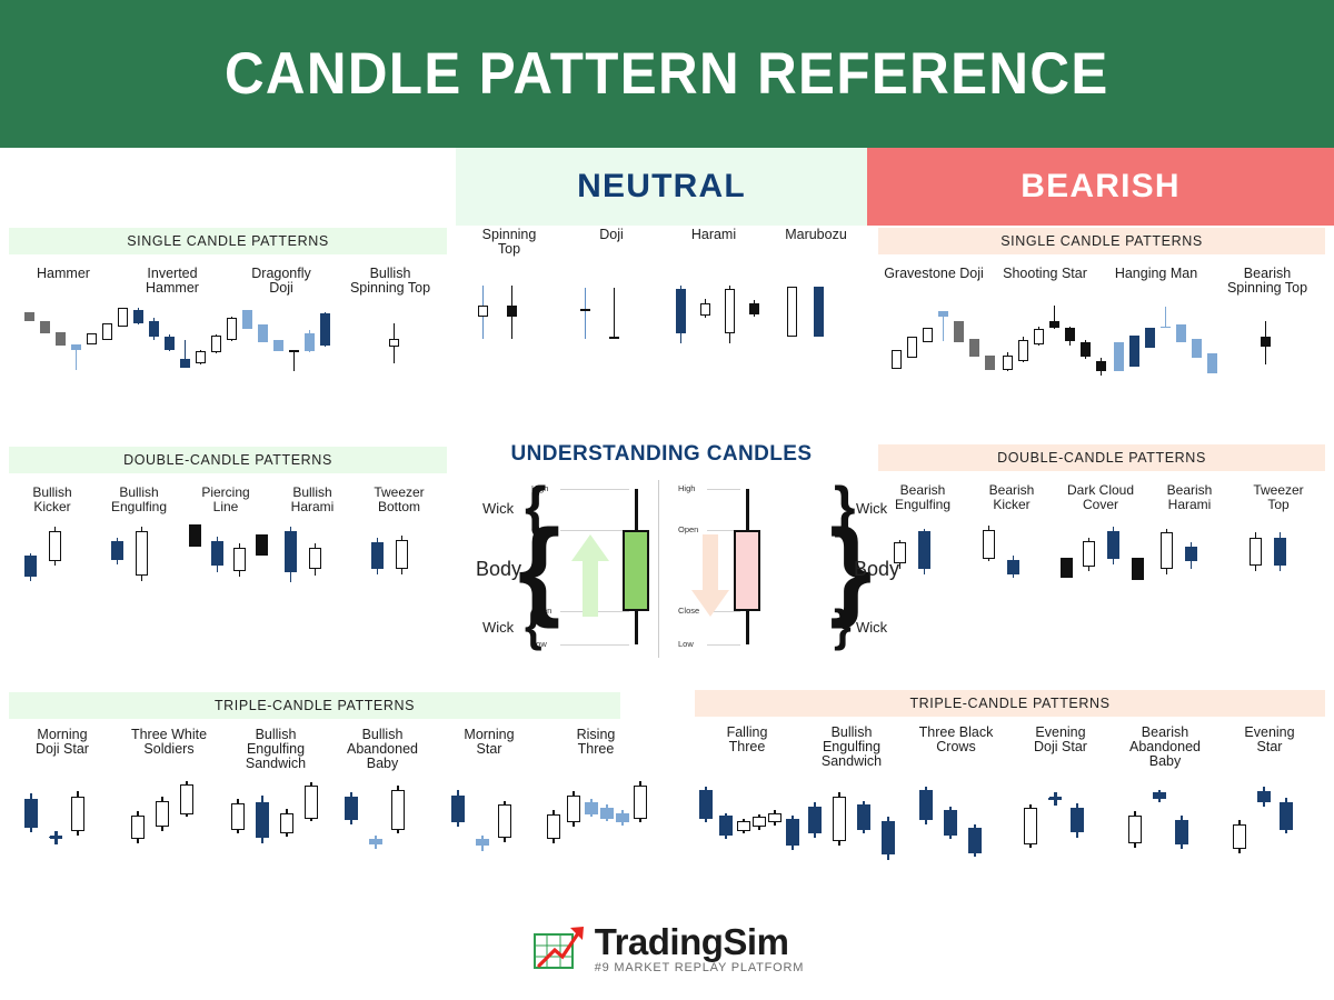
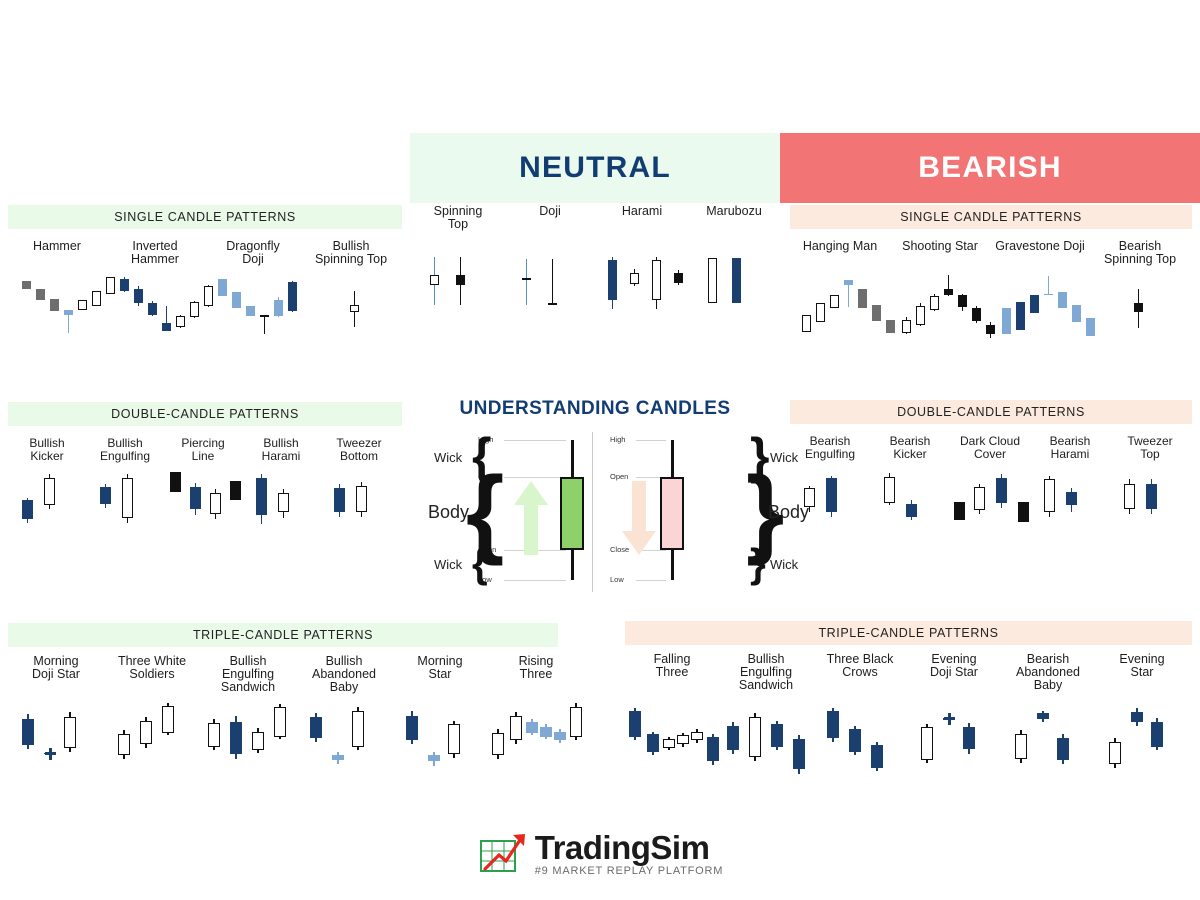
- CANDLE PATTERN REFERENCE
  NEUTRAL
  BEARISH
  SINGLE CANDLE PATTERNS
  SINGLE CANDLE PATTERNS
  DOUBLE-CANDLE PATTERNS
  DOUBLE-CANDLE PATTERNS
  TRIPLE-CANDLE PATTERNS
  TRIPLE-CANDLE PATTERNS
  UNDERSTANDING CANDLES
  TradingSim
  #9 MARKET REPLAY PLATFORM
  Hammer
  Inverted
  Hammer
  Dragonfly
  Doji
  Bullish
  Spinning Top
  Spinning
  Top
  Doji
  Harami
  Marubozu
- Gravestone Doji
+ Hanging Man
  Shooting Star
- Hanging Man
+ Gravestone Doji
  Bearish
  Spinning Top
  Bullish
  Kicker
  Bullish
  Engulfing
  Piercing
  Line
  Bullish
  Harami
  Tweezer
  Bottom
  Bearish
  Engulfing
  Bearish
  Kicker
  Dark Cloud
  Cover
  Bearish
  Harami
  Tweezer
  Top
  Morning
  Doji Star
  Three White
  Soldiers
  Bullish
  Engulfing
  Sandwich
  Bullish
  Abandoned
  Baby
  Morning
  Star
  Rising
  Three
  Falling
  Three
  Bullish
  Engulfing
  Sandwich
  Three Black
  Crows
  Evening
  Doji Star
  Bearish
  Abandoned
  Baby
  Evening
  Star
  High
  Close
  Open
  Low
  Wick
  Body
  Wick
  High
  Open
  Close
  Low
  }
  Wick
  }
  Body
  }
  Wick
